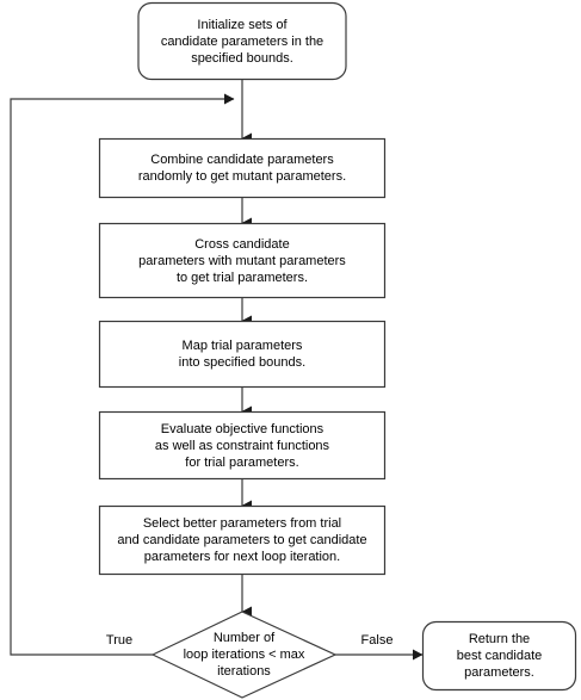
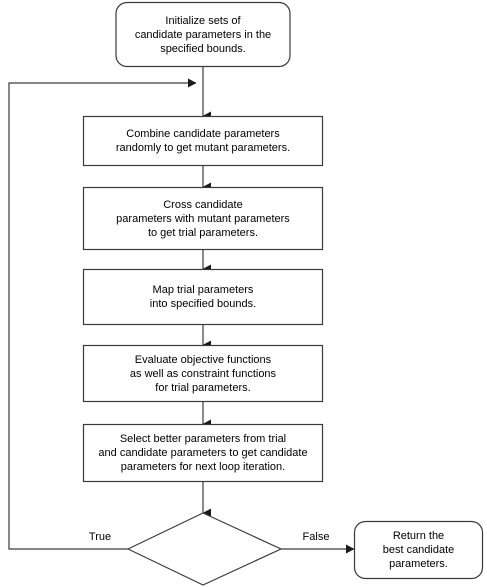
  Initialize sets of
  candidate parameters in the
  specified bounds.
  Combine candidate parameters
  randomly to get mutant parameters.
  Cross candidate
  parameters with mutant parameters
  to get trial parameters.
  Map trial parameters
  into specified bounds.
  Evaluate objective functions
  as well as constraint functions
  for trial parameters.
  Select better parameters from trial
  and candidate parameters to get candidate
  parameters for next loop iteration.
- Number of
- loop iterations < max
- iterations
  Return the
  best candidate
  parameters.
  True
  False
